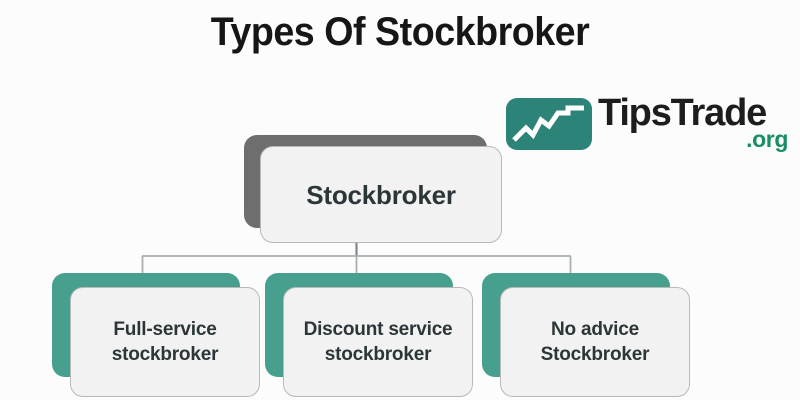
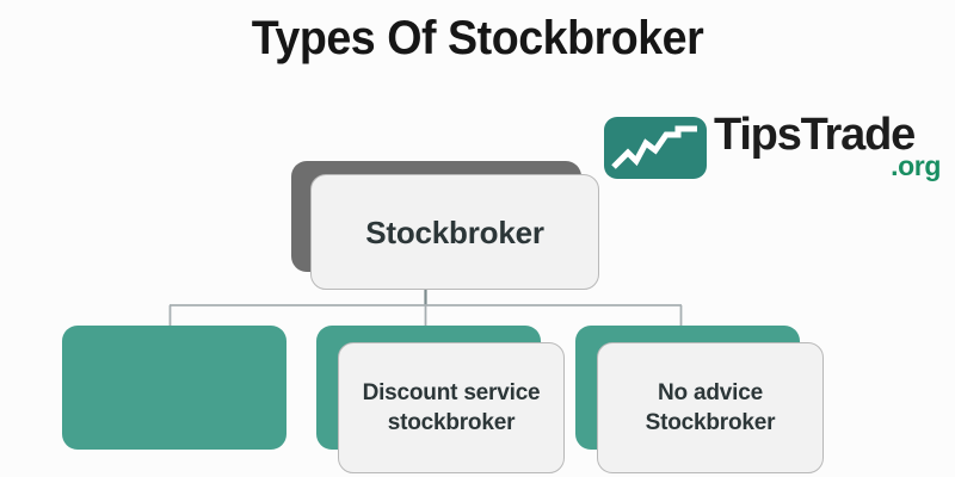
  Types Of Stockbroker
  TipsTrade
  .org
  Stockbroker
- Full-service stockbroker
  Discount service stockbroker
  No advice Stockbroker
